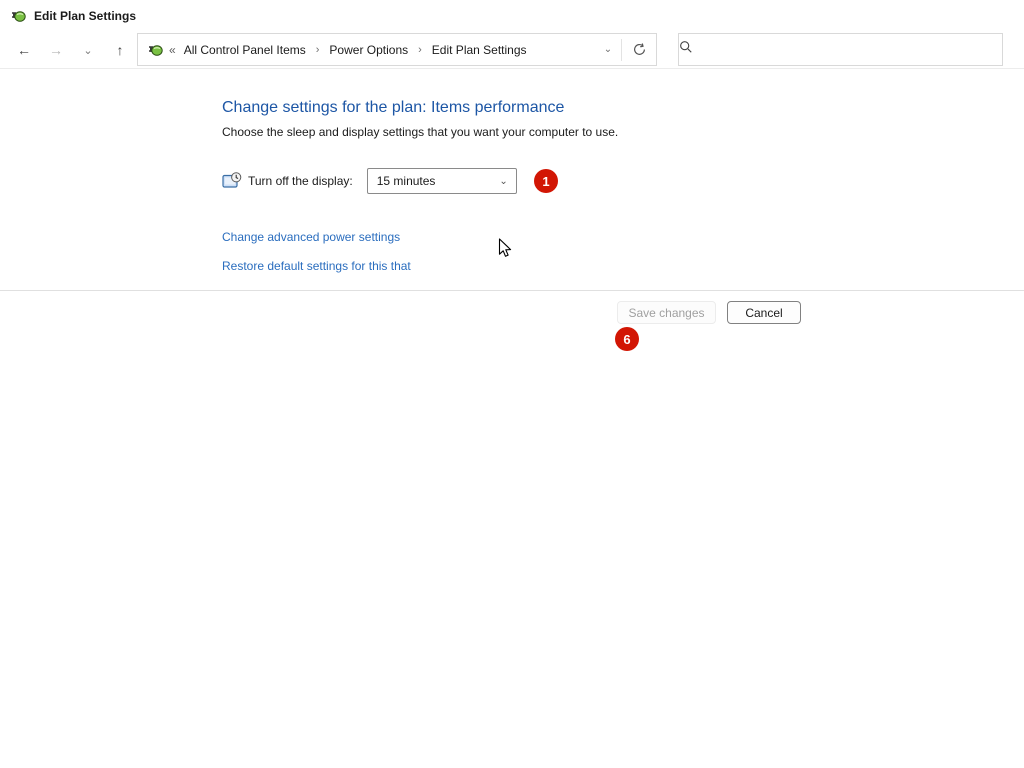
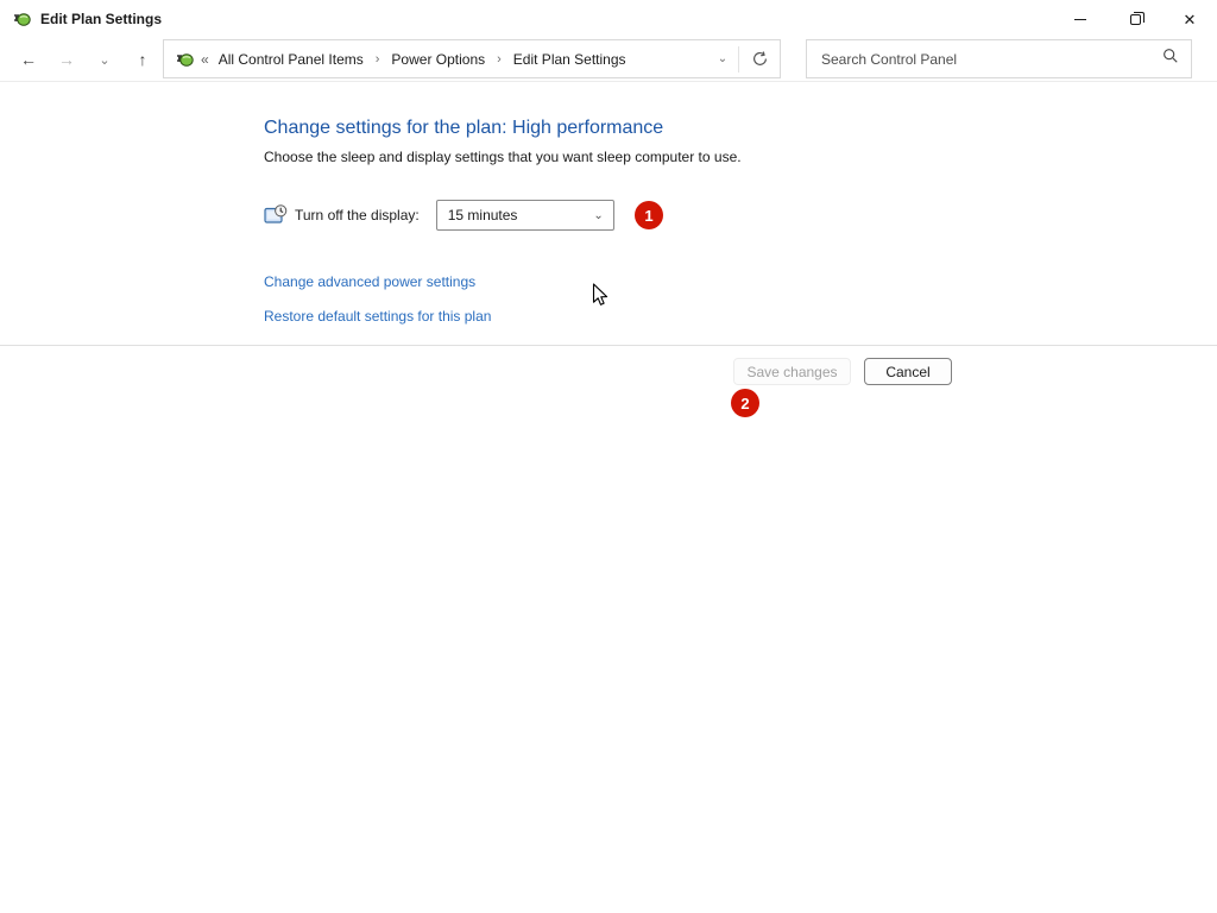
  Edit Plan Settings
+ ✕
  ←
  →
  ⌄
  ↑
  «
  All Control Panel Items
  ›
  Power Options
  ›
  Edit Plan Settings
  ⌄
+ Search Control Panel
- Change settings for the plan: Items performance
+ Change settings for the plan: High performance
- Choose the sleep and display settings that you want your computer to use.
+ Choose the sleep and display settings that you want sleep computer to use.
  Turn off the display:
  15 minutes
  ⌄
  1
  Change advanced power settings
- Restore default settings for this that
+ Restore default settings for this plan
  Save changes
  Cancel
- 6
+ 2
